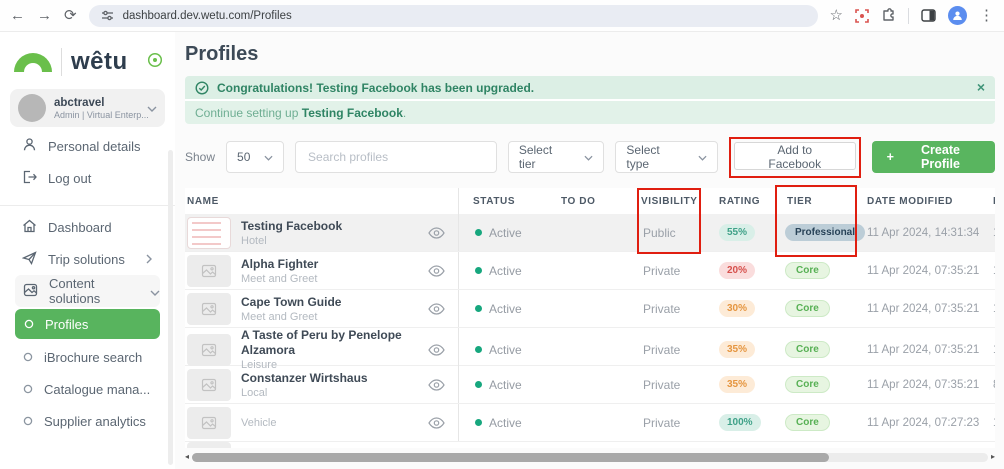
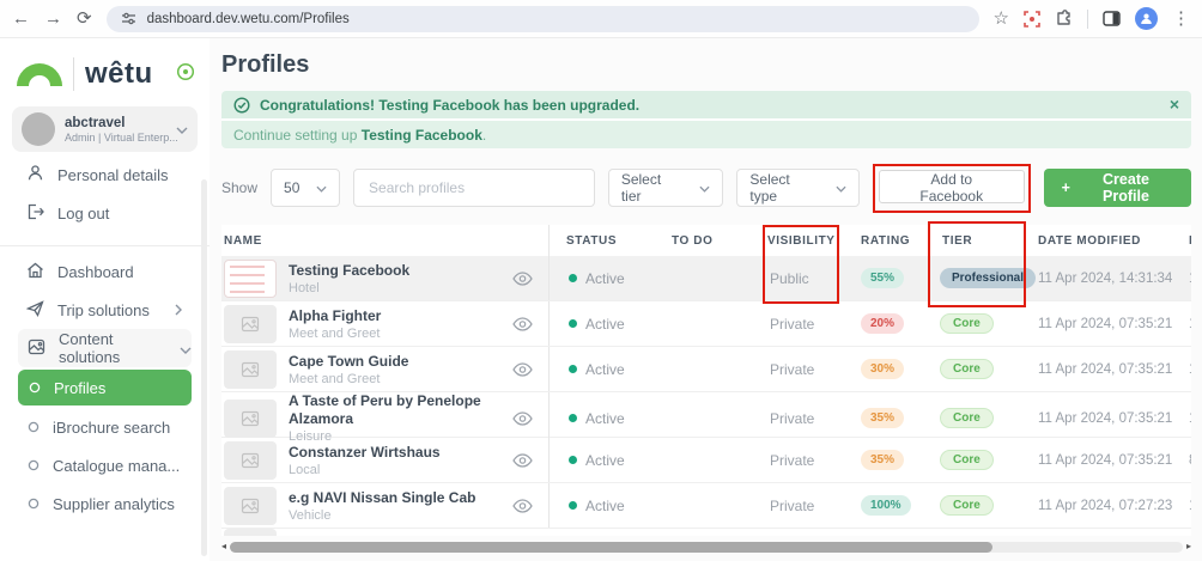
  ←
  →
  ⟳
  dashboard.dev.wetu.com/Profiles
  ☆
  ⋮
  wêtu
  abctravel
  Admin | Virtual Enterp..
  Personal details
  Log out
  Dashboard
  Trip solutions
  Content solutions
  Profiles
  iBrochure search
  Catalogue mana...
  Supplier analytics
  Profiles
  Congratulations! Testing Facebook has been upgraded.
  Continue setting up Testing Facebook.
  ×
  Show
  50
  Search profiles
  Select tier
  Select type
  Add to Facebook
  +
  Create Profile
  NAME
  STATUS
  TO DO
  VISIBILITY
  RATING
  TIER
  DATE MODIFIED
  Testing Facebook
  Hotel
  Active
  Public
  55%
  Professional
  11 Apr 2024, 14:31:34
  Alpha Fighter
  Meet and Greet
  Active
  Private
  20%
  Core
  11 Apr 2024, 07:35:21
  Cape Town Guide
  Meet and Greet
  Active
  Private
  30%
  Core
  11 Apr 2024, 07:35:21
  A Taste of Peru by Penelope Alzamora
  Leisure
  Active
  Private
  35%
  Core
  11 Apr 2024, 07:35:21
  Constanzer Wirtshaus
  Local
  Active
  Private
  35%
  Core
  11 Apr 2024, 07:35:21
+ e.g NAVI Nissan Single Cab
  Vehicle
  Active
  Private
  100%
  Core
  11 Apr 2024, 07:27:23
  ◂
  ▸
